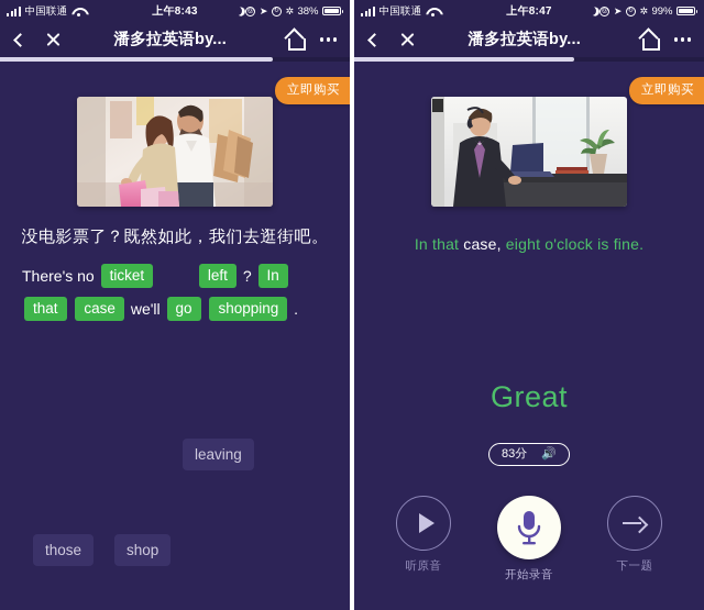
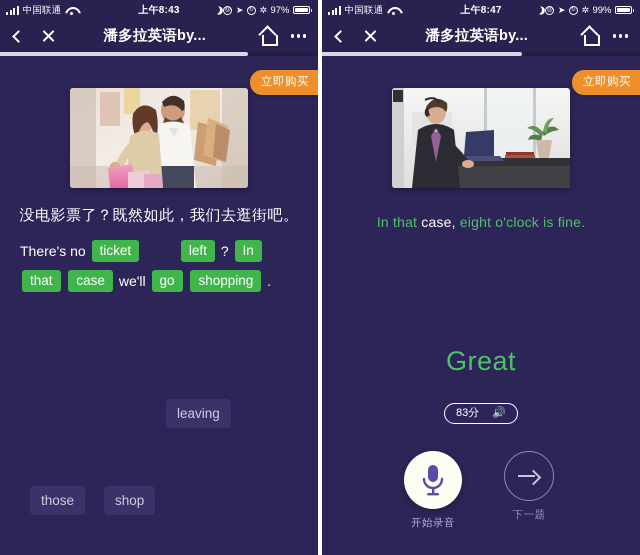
  中国联通
  上午8:43
  ➤
  ✲
- 38%
+ 97%
  潘多拉英语by...
  立即购买
  没电影票了？既然如此，我们去逛街吧。
  There's no ticket left ? In that case we'll go shopping .
  leaving
  those
  shop
  中国联通
  上午8:47
  ➤
  ✲
  99%
  潘多拉英语by...
  立即购买
  In that case, eight o'clock is fine.
  Great
  83分
  🔊
- 听原音
  开始录音
  下一题
